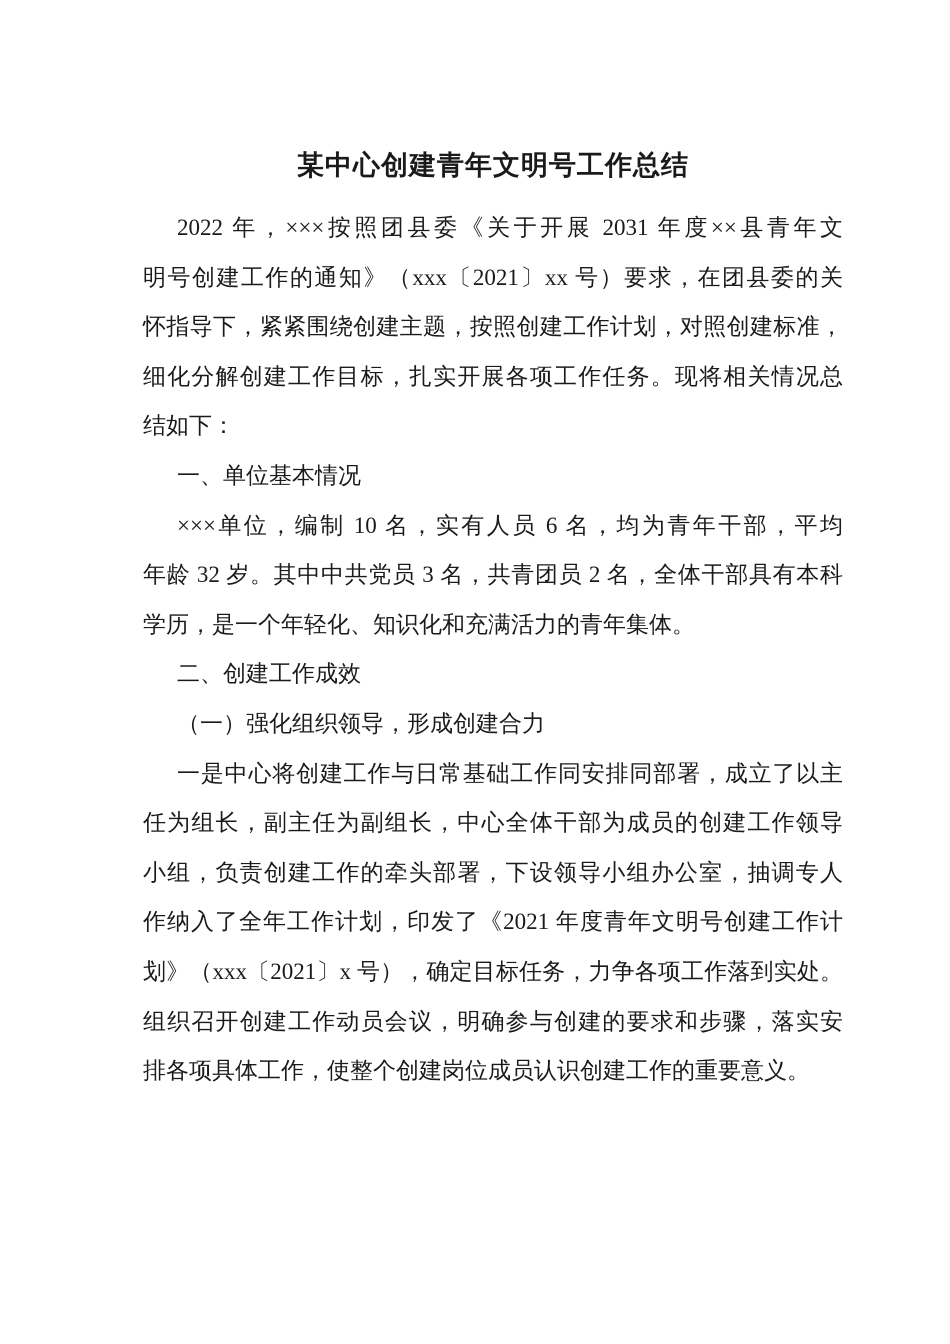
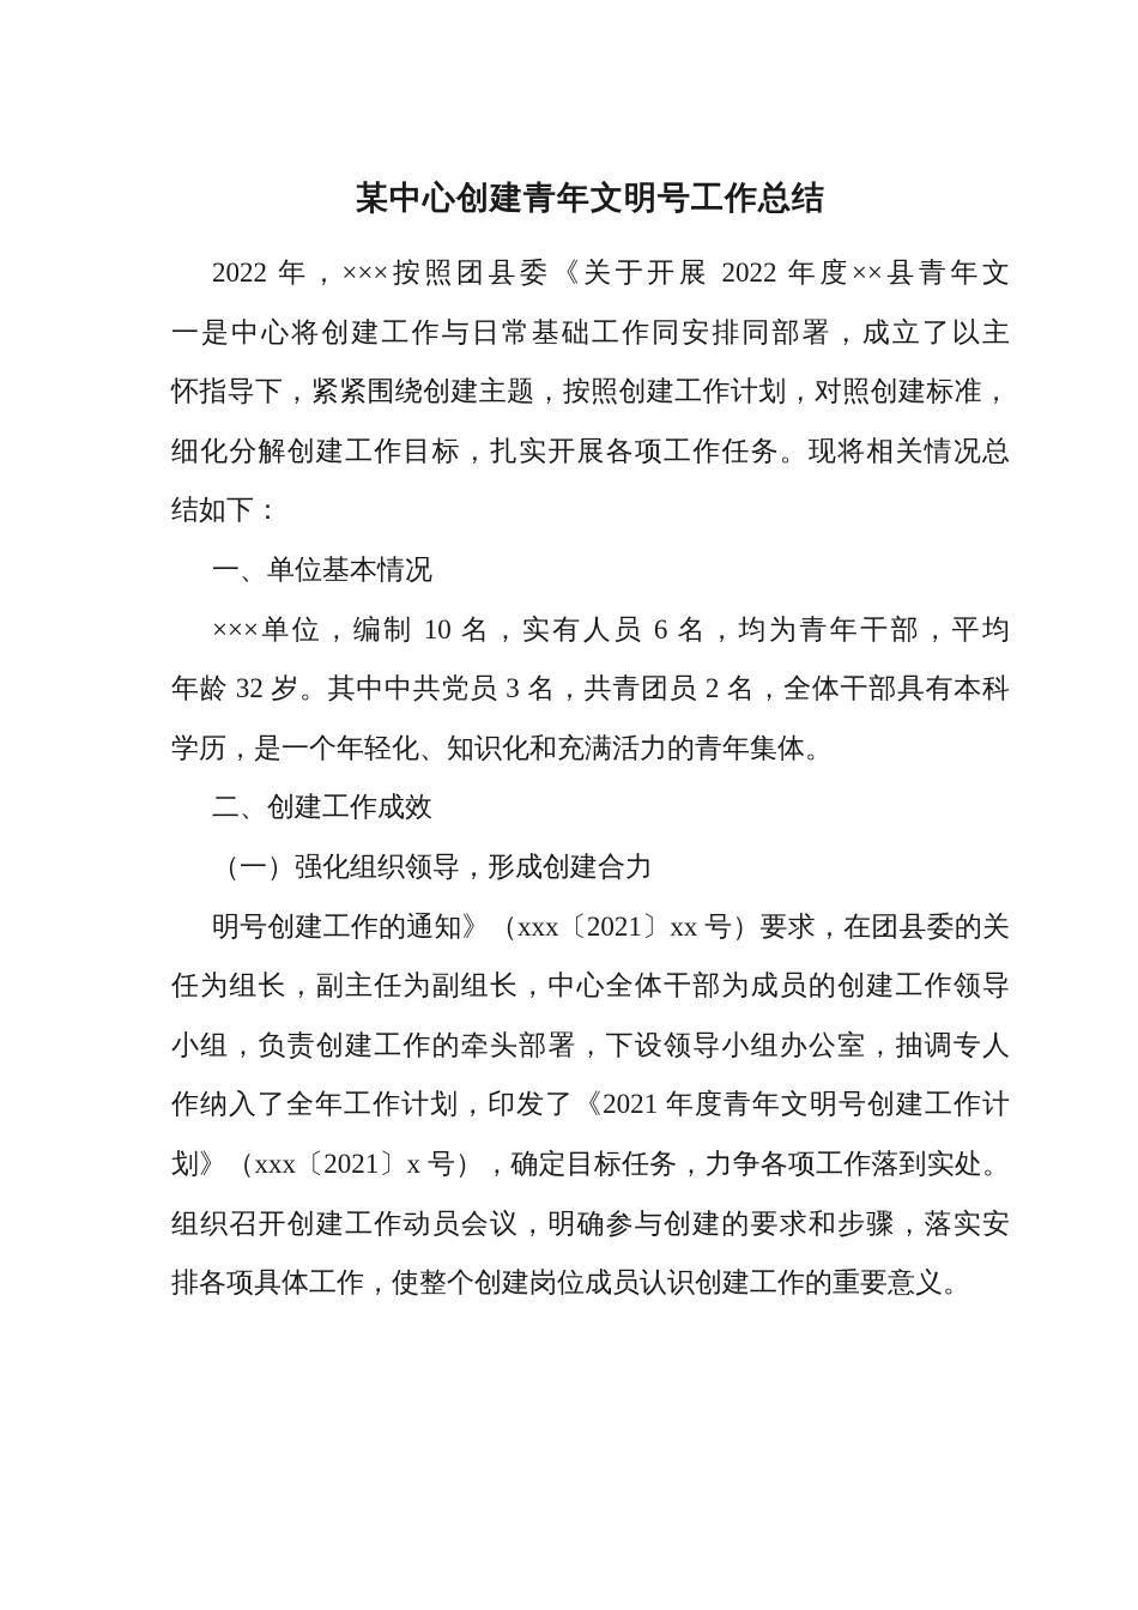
  某中心创建青年文明号工作总结
- 2022 年，×××按照团县委《关于开展 2031 年度××县青年文
+ 2022 年，×××按照团县委《关于开展 2022 年度××县青年文
- 明号创建工作的通知》（xxx〔2021〕xx 号）要求，在团县委的关
+ 一是中心将创建工作与日常基础工作同安排同部署，成立了以主
  怀指导下，紧紧围绕创建主题，按照创建工作计划，对照创建标准，
  细化分解创建工作目标，扎实开展各项工作任务。现将相关情况总
  结如下：
  一、单位基本情况
  ×××单位，编制 10 名，实有人员 6 名，均为青年干部，平均
  年龄 32 岁。其中中共党员 3 名，共青团员 2 名，全体干部具有本科
  学历，是一个年轻化、知识化和充满活力的青年集体。
  二、创建工作成效
  （一）强化组织领导，形成创建合力
- 一是中心将创建工作与日常基础工作同安排同部署，成立了以主
+ 明号创建工作的通知》（xxx〔2021〕xx 号）要求，在团县委的关
  任为组长，副主任为副组长，中心全体干部为成员的创建工作领导
  小组，负责创建工作的牵头部署，下设领导小组办公室，抽调专人
  作纳入了全年工作计划，印发了《2021 年度青年文明号创建工作计
  划》（xxx〔2021〕x 号），确定目标任务，力争各项工作落到实处。
  组织召开创建工作动员会议，明确参与创建的要求和步骤，落实安
  排各项具体工作，使整个创建岗位成员认识创建工作的重要意义。
